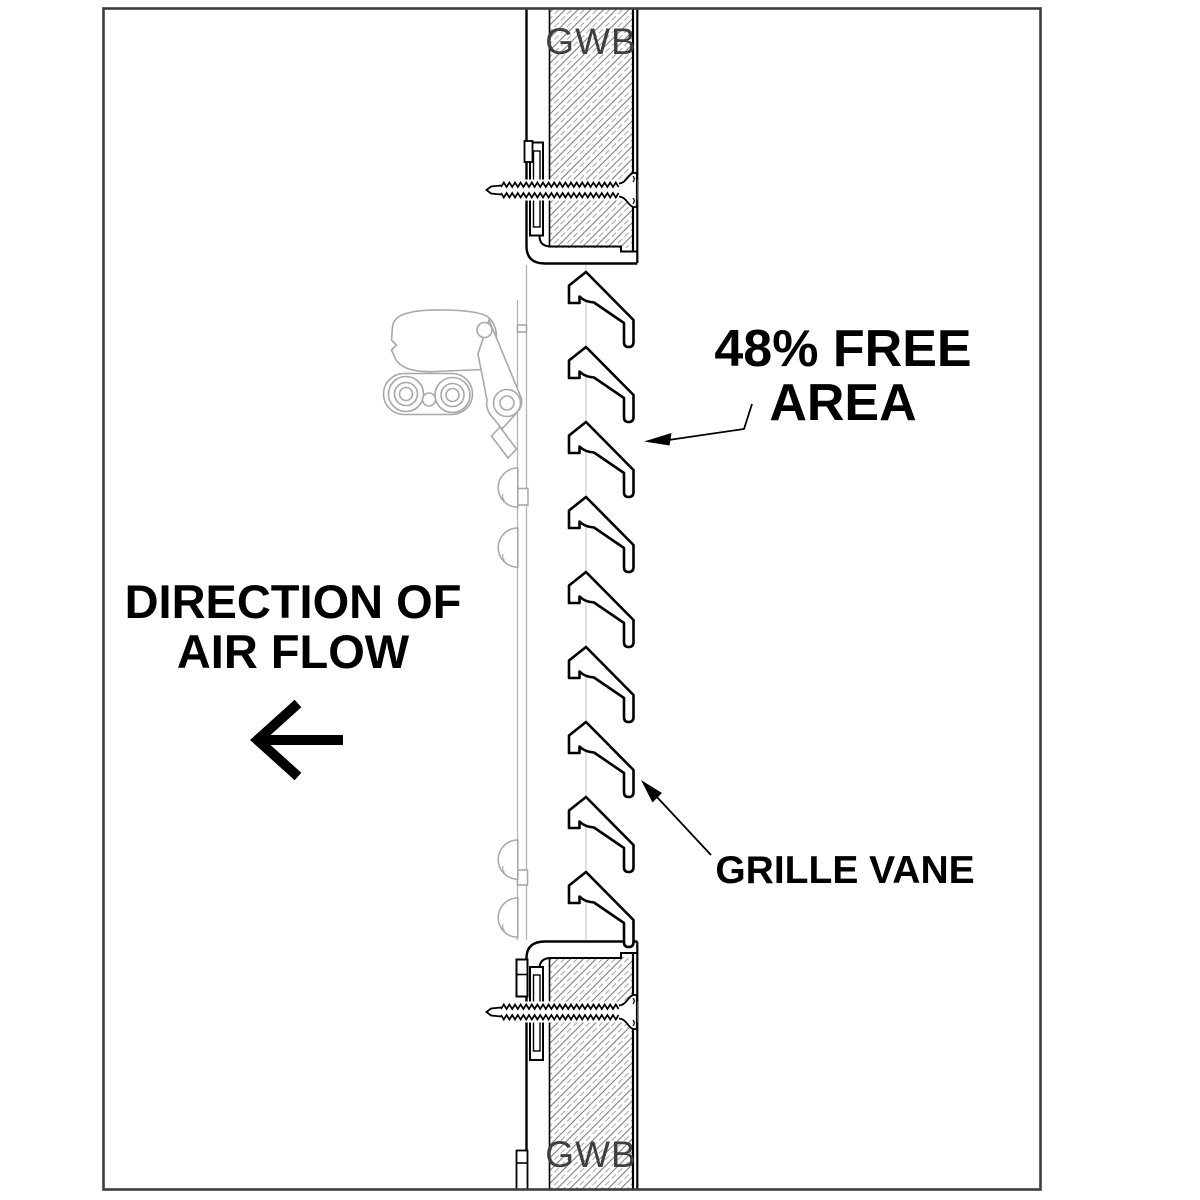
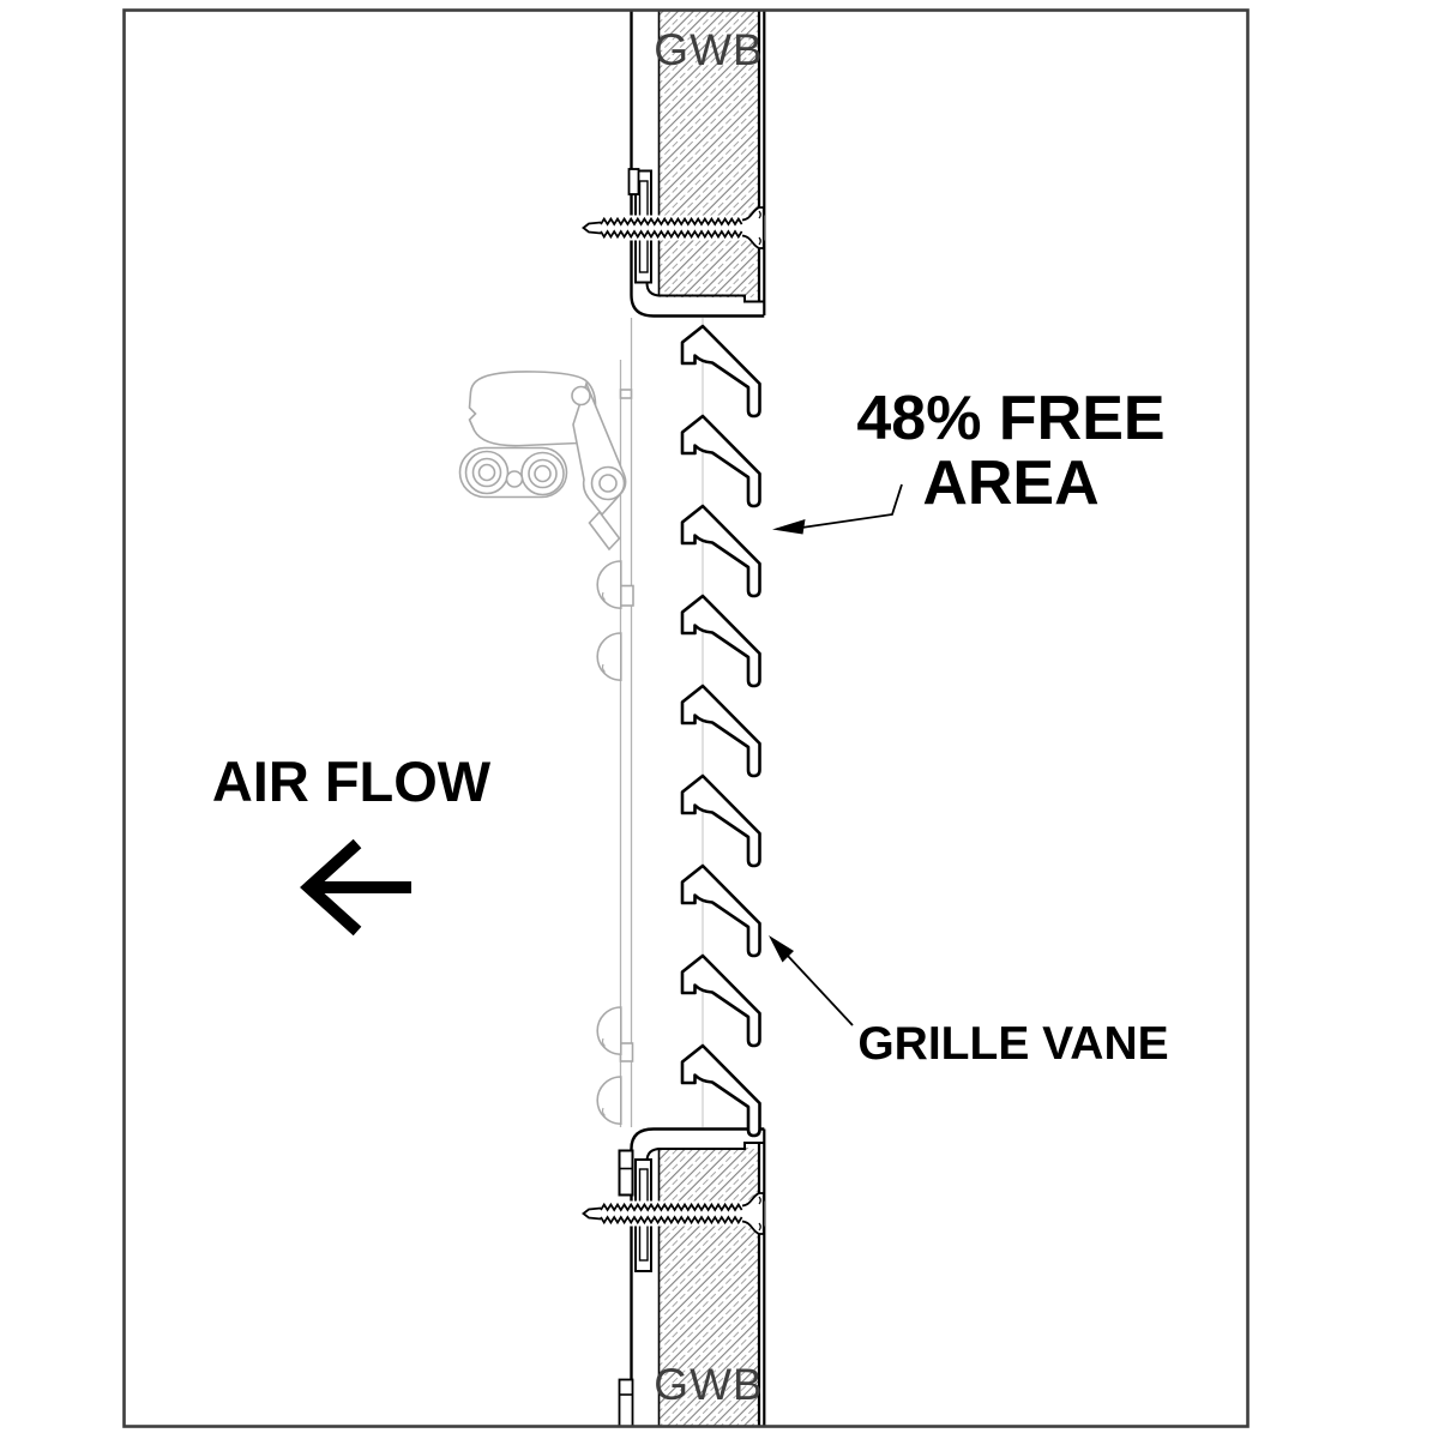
  GWB
  GWB
  48% FREE
  AREA
  GRILLE VANE
- DIRECTION OF
  AIR FLOW
